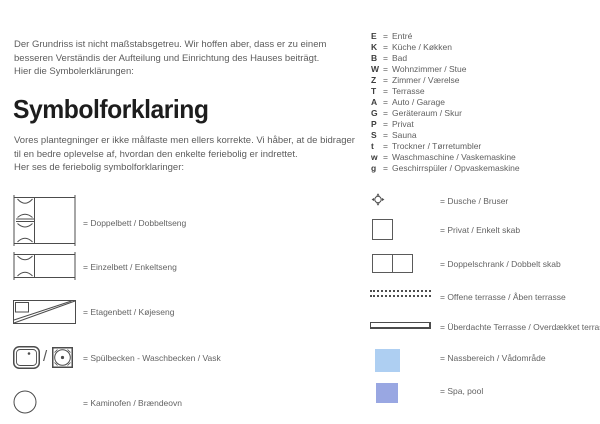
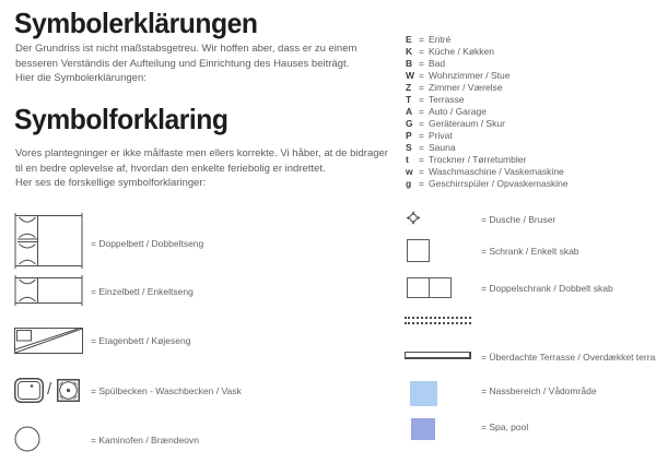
+ Symbolerklärungen
  Der Grundriss ist nicht maßstabsgetreu. Wir hoffen aber, dass er zu einem
  besseren Verständis der Aufteilung und Einrichtung des Hauses beiträgt.
  Hier die Symbolerklärungen:
  Symbolforklaring
  Vores plantegninger er ikke målfaste men ellers korrekte. Vi håber, at de bidrager
  til en bedre oplevelse af, hvordan den enkelte feriebolig er indrettet.
- Her ses de feriebolig symbolforklaringer:
+ Her ses de forskellige symbolforklaringer:
  E
  =
  Entré
  K
  =
  Küche / Køkken
  B
  =
  Bad
  W
  =
  Wohnzimmer / Stue
  Z
  =
  Zimmer / Værelse
  T
  =
  Terrasse
  A
  =
  Auto / Garage
  G
  =
  Geräteraum / Skur
  P
  =
  Privat
  S
  =
  Sauna
  t
  =
  Trockner / Tørretumbler
  w
  =
  Waschmaschine / Vaskemaskine
  g
  =
  Geschirrspüler / Opvaskemaskine
  = Doppelbett / Dobbeltseng
  = Einzelbett / Enkeltseng
  = Etagenbett / Køjeseng
  /
  = Spülbecken - Waschbecken / Vask
  = Kaminofen / Brændeovn
  = Dusche / Bruser
- = Privat / Enkelt skab
+ = Schrank / Enkelt skab
  = Doppelschrank / Dobbelt skab
- = Offene terrasse / Åben terrasse
  = Überdachte Terrasse / Overdækket terra
  = Nassbereich / Vådområde
  = Spa, pool
